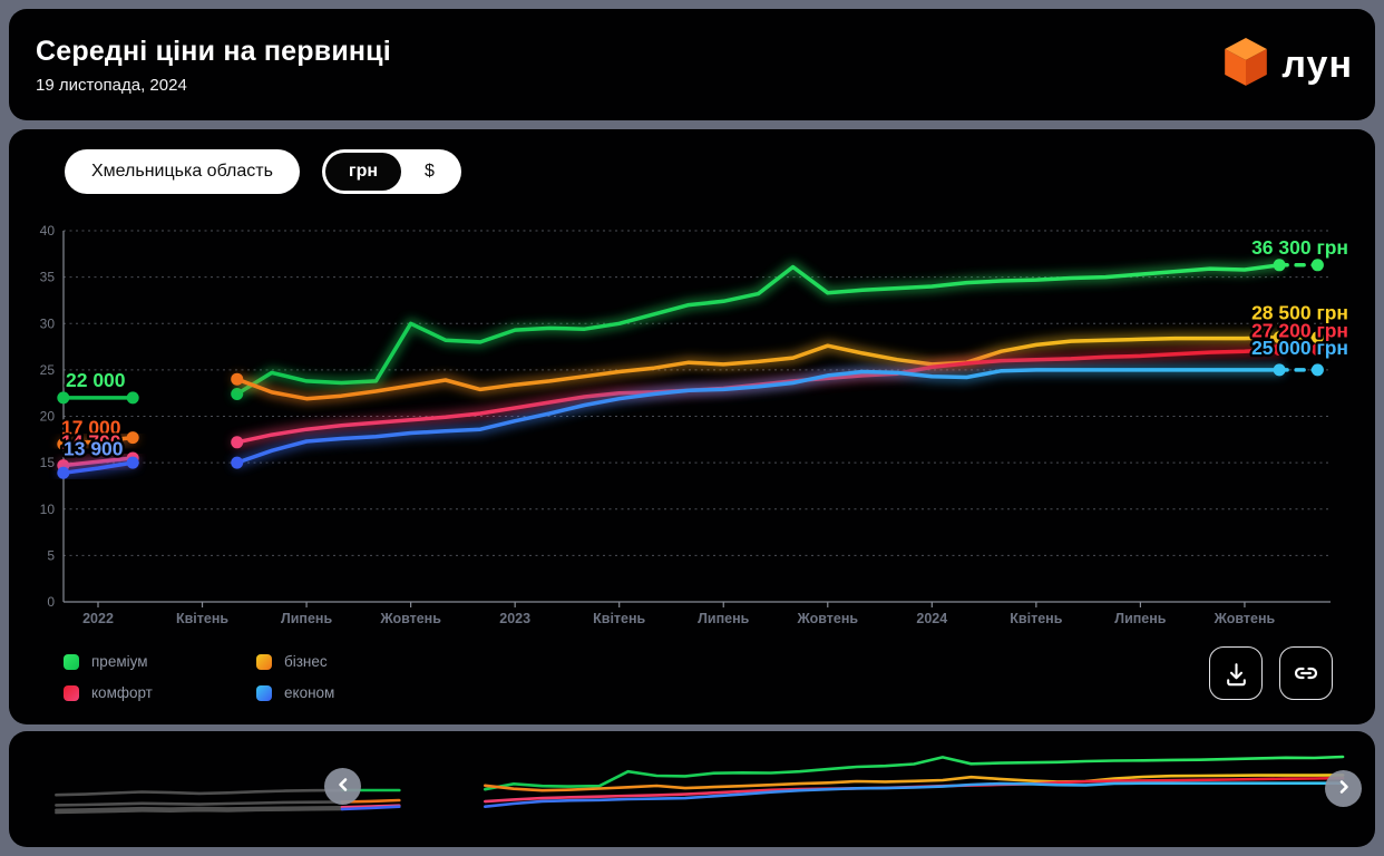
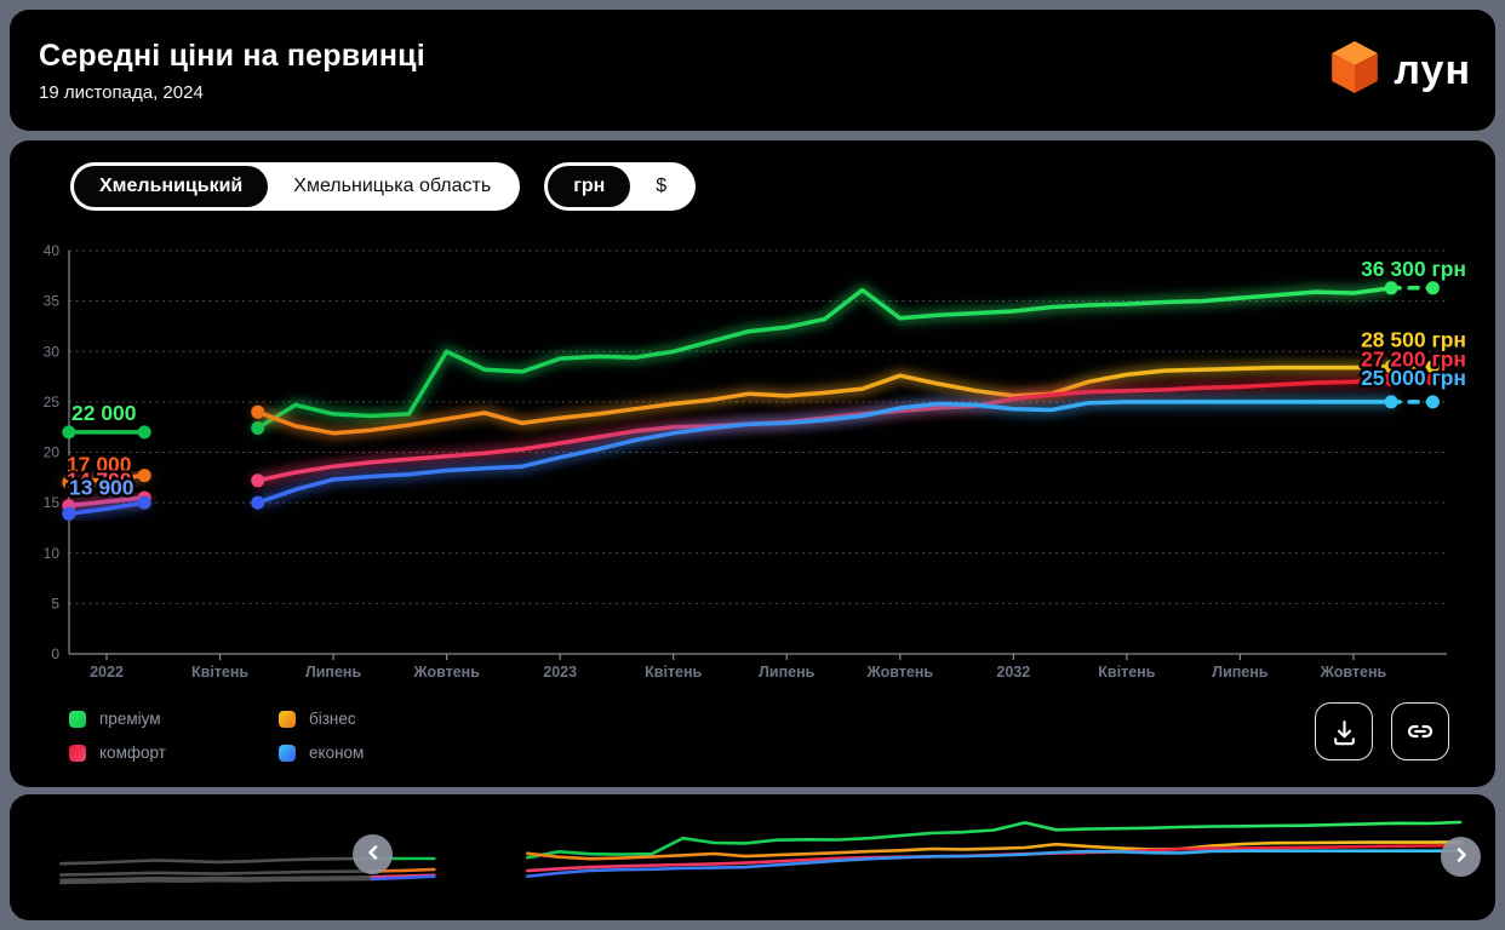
  Середні ціни на первинці
  19 листопада, 2024
  лун
+ Хмельницький
  Хмельницька область
  грн
  $
  0
  5
  10
  15
  20
  25
  30
  35
  40
  2022
  Квітень
  Липень
  Жовтень
  2023
  Квітень
  Липень
  Жовтень
- 2024
+ 2032
  Квітень
  Липень
  Жовтень
  22 000
  17 000
  14 700
  13 900
  36 300 грн
  28 500 грн
  27 200 грн
  25 000 грн
  преміум
  бізнес
  комфорт
  економ
